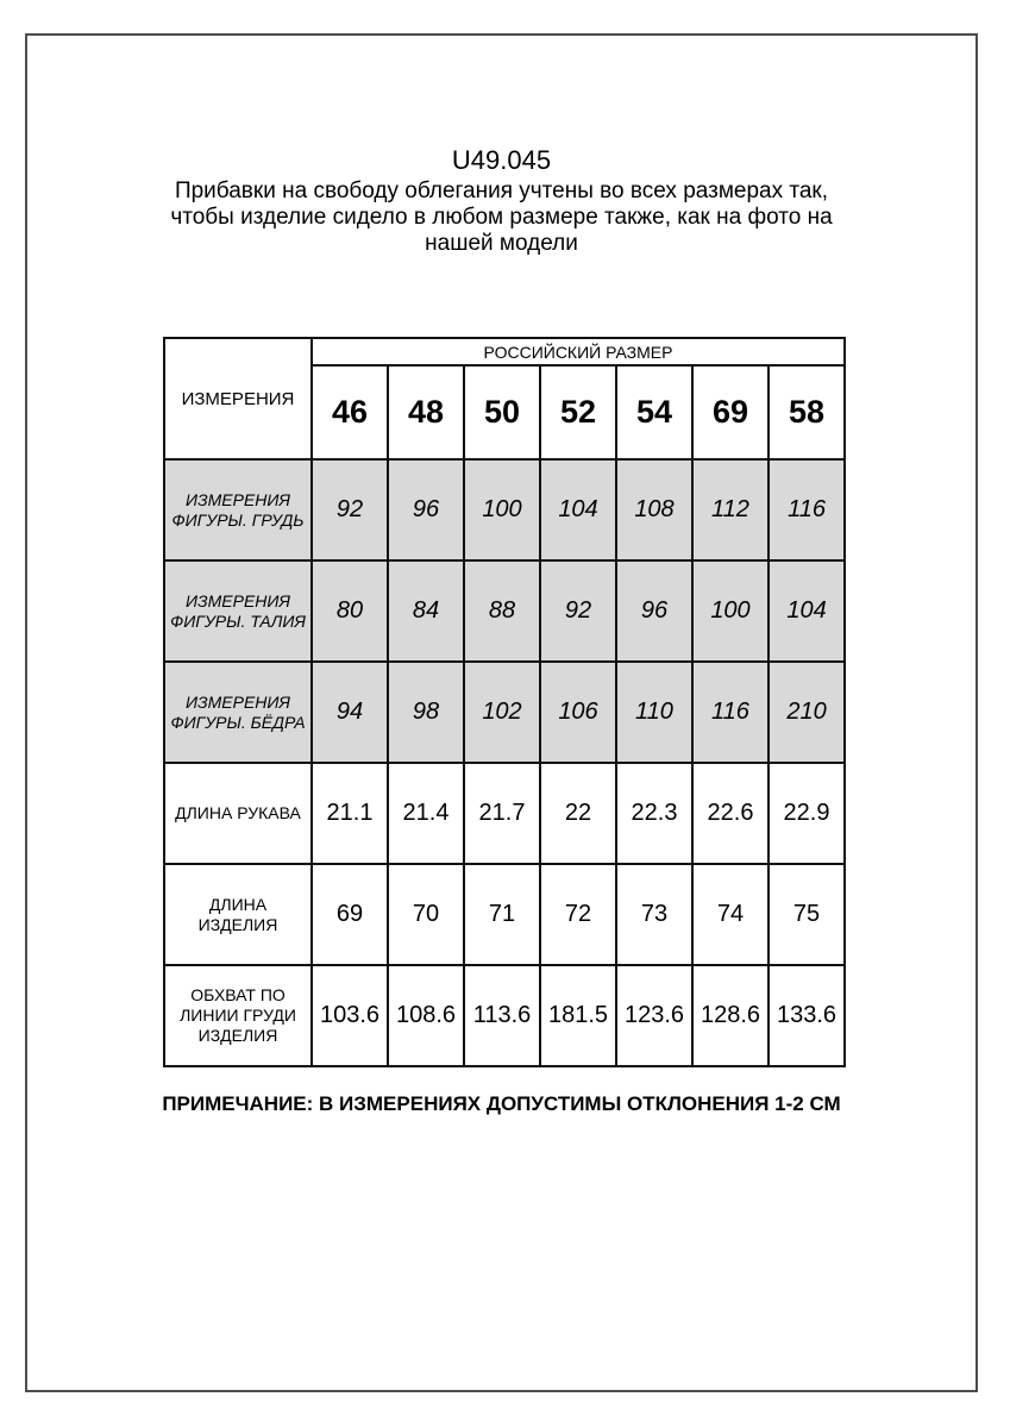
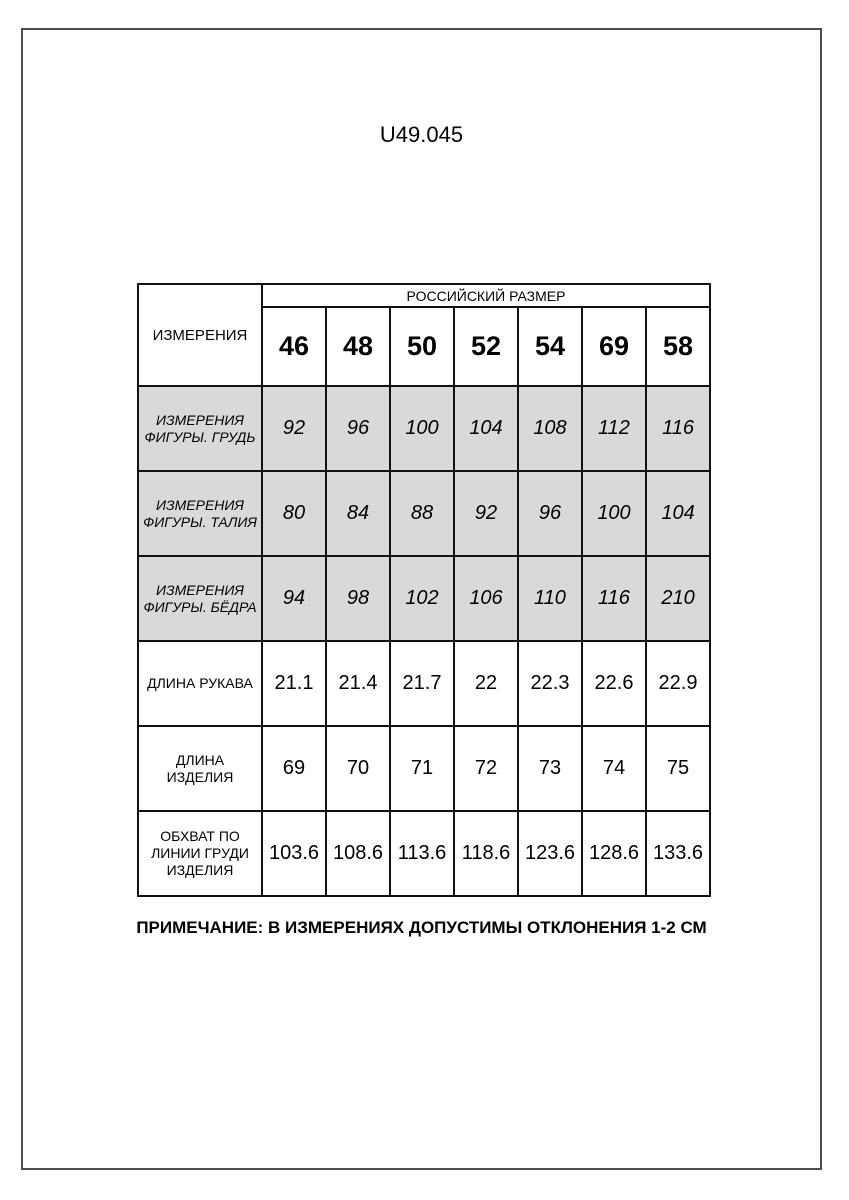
  U49.045
- Прибавки на свободу облегания учтены во всех размерах так,
- чтобы изделие сидело в любом размере также, как на фото на
- нашей модели
  ИЗМЕРЕНИЯ	РОССИЙСКИЙ РАЗМЕР
  46	48	50	52	54	69	58
  ИЗМЕРЕНИЯ ФИГУРЫ. ГРУДЬ	92	96	100	104	108	112	116
  ИЗМЕРЕНИЯ ФИГУРЫ. ТАЛИЯ	80	84	88	92	96	100	104
  ИЗМЕРЕНИЯ ФИГУРЫ. БЁДРА	94	98	102	106	110	116	210
  ДЛИНА РУКАВА	21.1	21.4	21.7	22	22.3	22.6	22.9
  ДЛИНА ИЗДЕЛИЯ	69	70	71	72	73	74	75
- ОБХВАТ ПО ЛИНИИ ГРУДИ ИЗДЕЛИЯ	103.6	108.6	113.6	181.5	123.6	128.6	133.6
+ ОБХВАТ ПО ЛИНИИ ГРУДИ ИЗДЕЛИЯ	103.6	108.6	113.6	118.6	123.6	128.6	133.6
  ПРИМЕЧАНИЕ: В ИЗМЕРЕНИЯХ ДОПУСТИМЫ ОТКЛОНЕНИЯ 1-2 СМ
